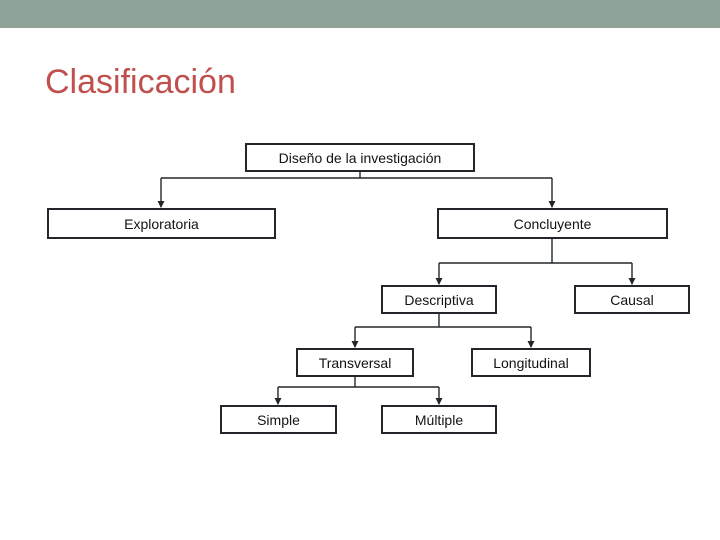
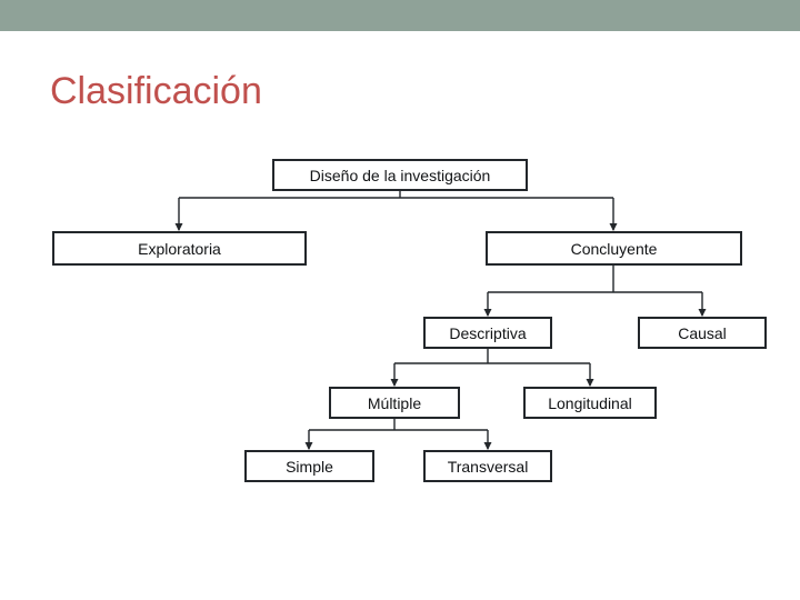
  Clasificación
  Diseño de la investigación
  Exploratoria
  Concluyente
  Descriptiva
  Causal
- Transversal
+ Múltiple
  Longitudinal
  Simple
- Múltiple
+ Transversal
